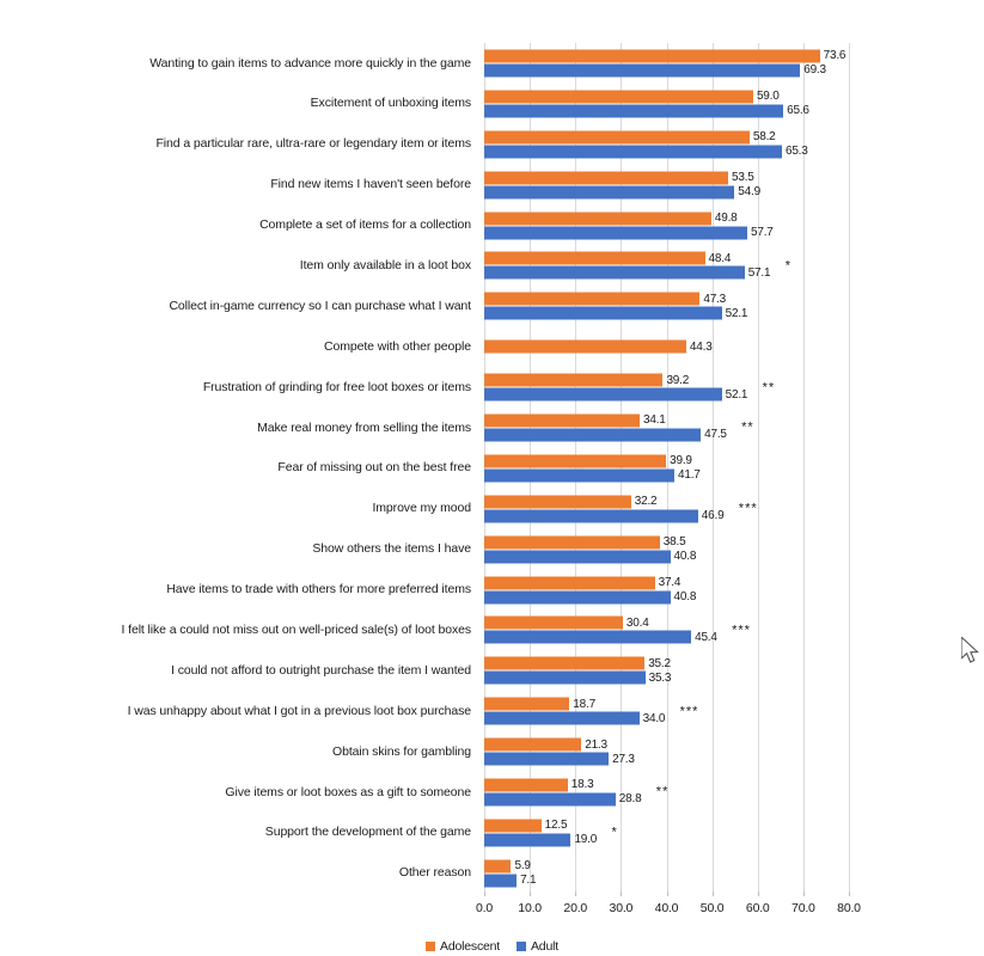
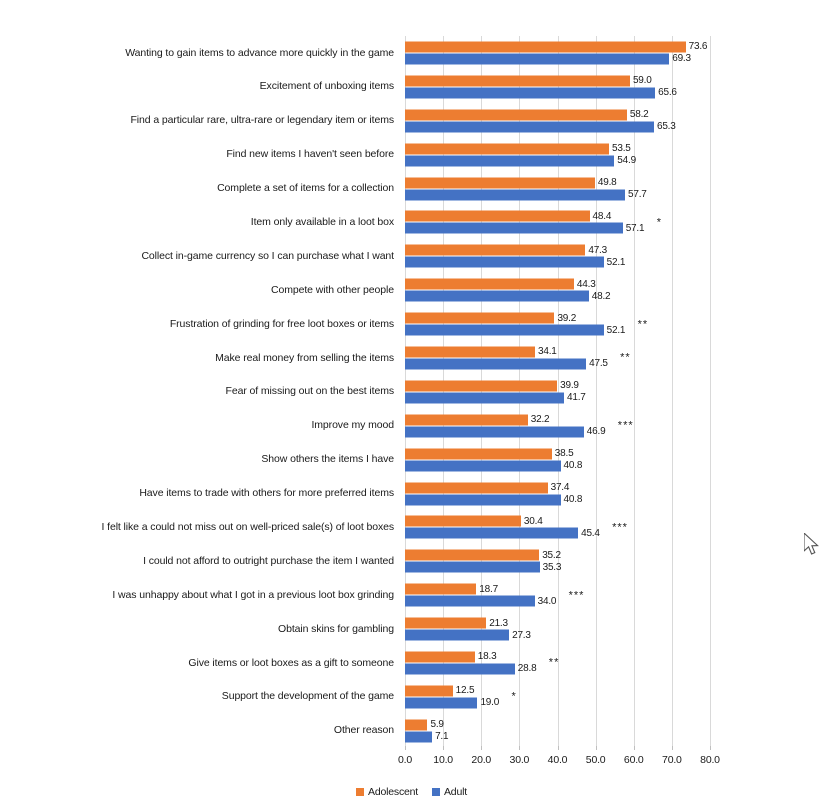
  Wanting to gain items to advance more quickly in the game
  73.6
  69.3
  Excitement of unboxing items
  59.0
  65.6
  Find a particular rare, ultra-rare or legendary item or items
  58.2
  65.3
  Find new items I haven't seen before
  53.5
  54.9
  Complete a set of items for a collection
  49.8
  57.7
  Item only available in a loot box
  48.4
  57.1
  *
  Collect in-game currency so I can purchase what I want
  47.3
  52.1
  Compete with other people
  44.3
+ 48.2
  Frustration of grinding for free loot boxes or items
  39.2
  52.1
  **
  Make real money from selling the items
  34.1
  47.5
  **
- Fear of missing out on the best free
+ Fear of missing out on the best items
  39.9
  41.7
  Improve my mood
  32.2
  46.9
  ***
  Show others the items I have
  38.5
  40.8
  Have items to trade with others for more preferred items
  37.4
  40.8
  I felt like a could not miss out on well-priced sale(s) of loot boxes
  30.4
  45.4
  ***
  I could not afford to outright purchase the item I wanted
  35.2
  35.3
- I was unhappy about what I got in a previous loot box purchase
+ I was unhappy about what I got in a previous loot box grinding
  18.7
  34.0
  ***
  Obtain skins for gambling
  21.3
  27.3
  Give items or loot boxes as a gift to someone
  18.3
  28.8
  **
  Support the development of the game
  12.5
  19.0
  *
  Other reason
  5.9
  7.1
  0.0
  10.0
  20.0
  30.0
  40.0
  50.0
  60.0
  70.0
  80.0
  Adolescent
  Adult
